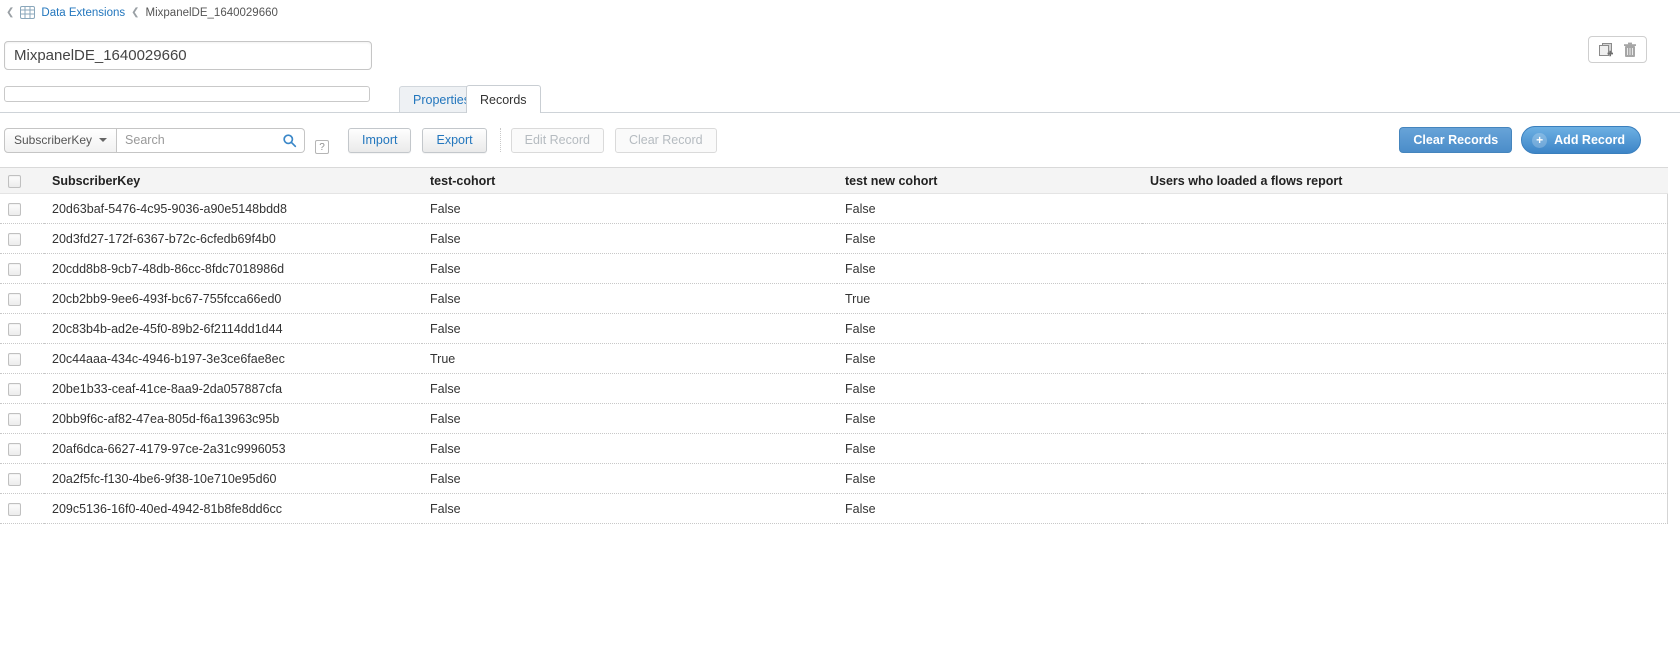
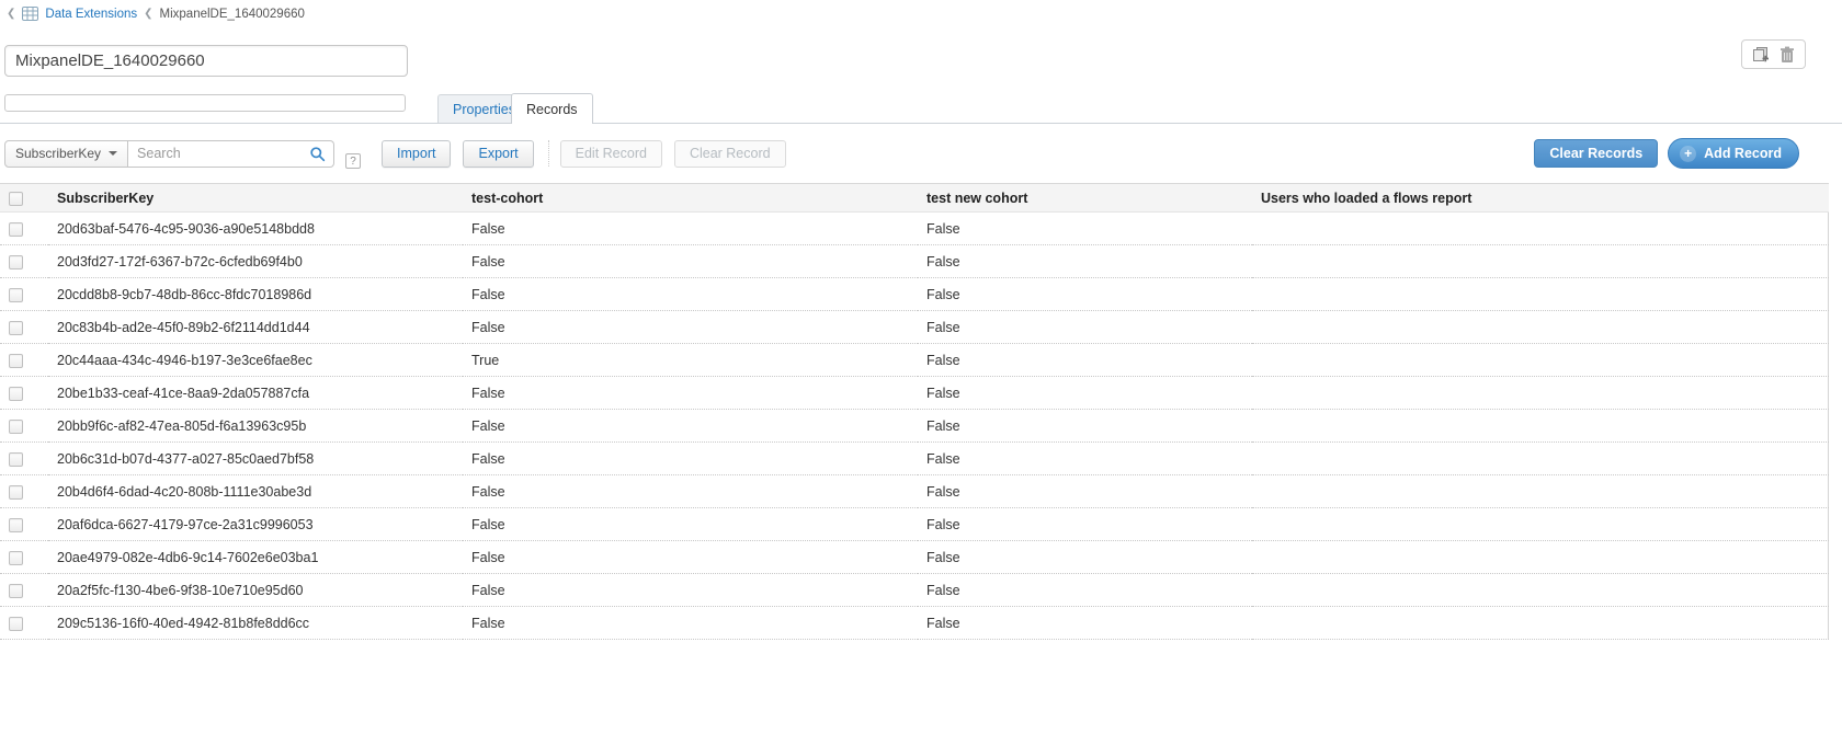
  ❮
  Data Extensions
  ❮
  MixpanelDE_1640029660
  MixpanelDE_1640029660
  Propertie
  Records
  SubscriberKey
  Search
  ?
  Import
  Export
  Edit Record
  Clear Record
  Clear Records
  +
  Add Record
  	SubscriberKey	test-cohort	test new cohort	Users who loaded a flows report
  	20d63baf-5476-4c95-9036-a90e5148bdd8	False	False
  	20d3fd27-172f-6367-b72c-6cfedb69f4b0	False	False
  	20cdd8b8-9cb7-48db-86cc-8fdc7018986d	False	False
- 	20cb2bb9-9ee6-493f-bc67-755fcca66ed0	False	True
  	20c83b4b-ad2e-45f0-89b2-6f2114dd1d44	False	False
  	20c44aaa-434c-4946-b197-3e3ce6fae8ec	True	False
  	20be1b33-ceaf-41ce-8aa9-2da057887cfa	False	False
  	20bb9f6c-af82-47ea-805d-f6a13963c95b	False	False
+ 	20b6c31d-b07d-4377-a027-85c0aed7bf58	False	False
+ 	20b4d6f4-6dad-4c20-808b-1111e30abe3d	False	False
  	20af6dca-6627-4179-97ce-2a31c9996053	False	False
+ 	20ae4979-082e-4db6-9c14-7602e6e03ba1	False	False
  	20a2f5fc-f130-4be6-9f38-10e710e95d60	False	False
  	209c5136-16f0-40ed-4942-81b8fe8dd6cc	False	False
